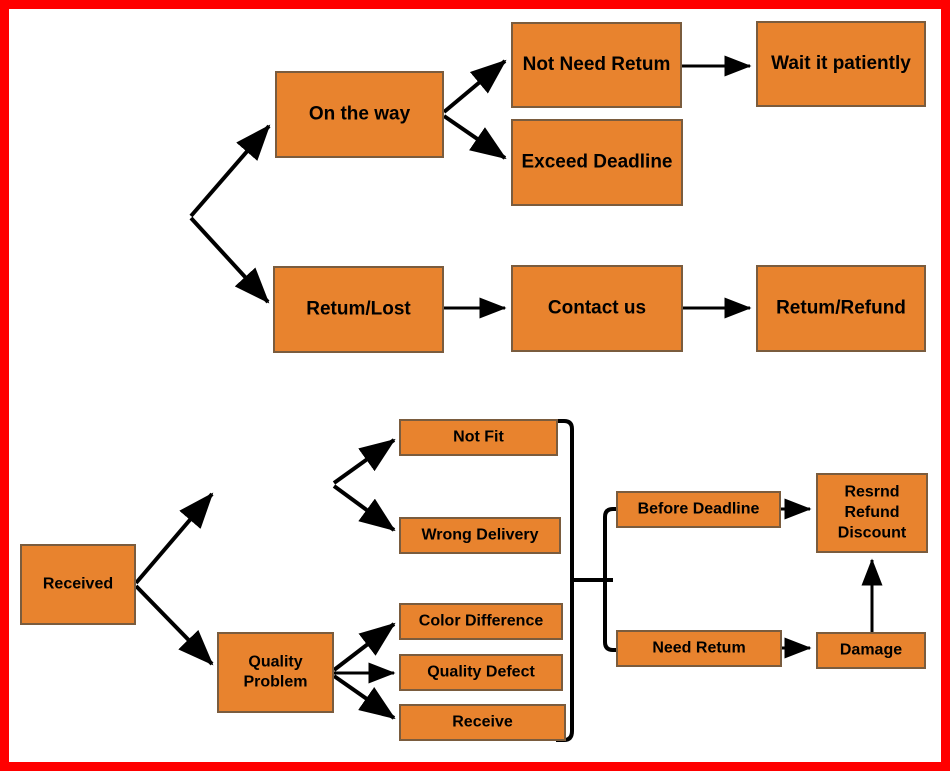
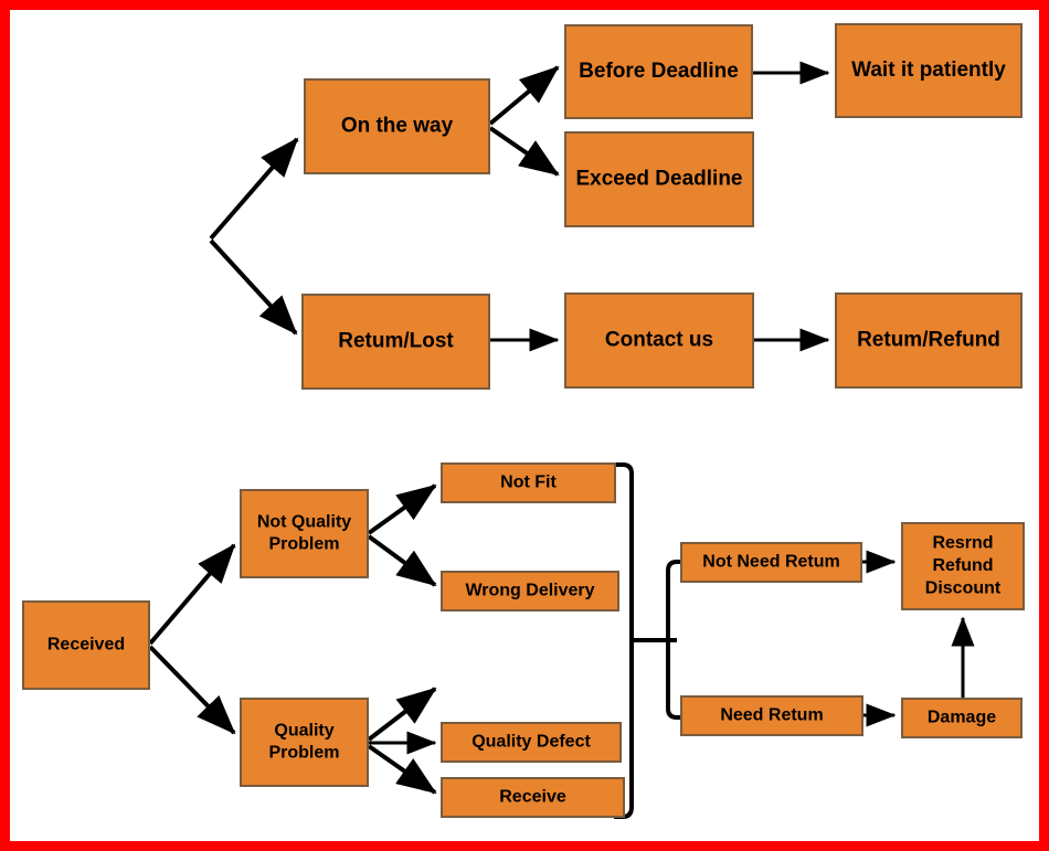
  On the way
- Not Need Retum
+ Before Deadline
  Exceed Deadline
  Wait it patiently
  Retum/Lost
  Contact us
  Retum/Refund
  Received
+ Not Quality Problem
  Quality Problem
  Not Fit
  Wrong Delivery
- Color Difference
  Quality Defect
  Receive
- Before Deadline
+ Not Need Retum
  Need Retum
  Damage
  Resrnd Refund Discount
